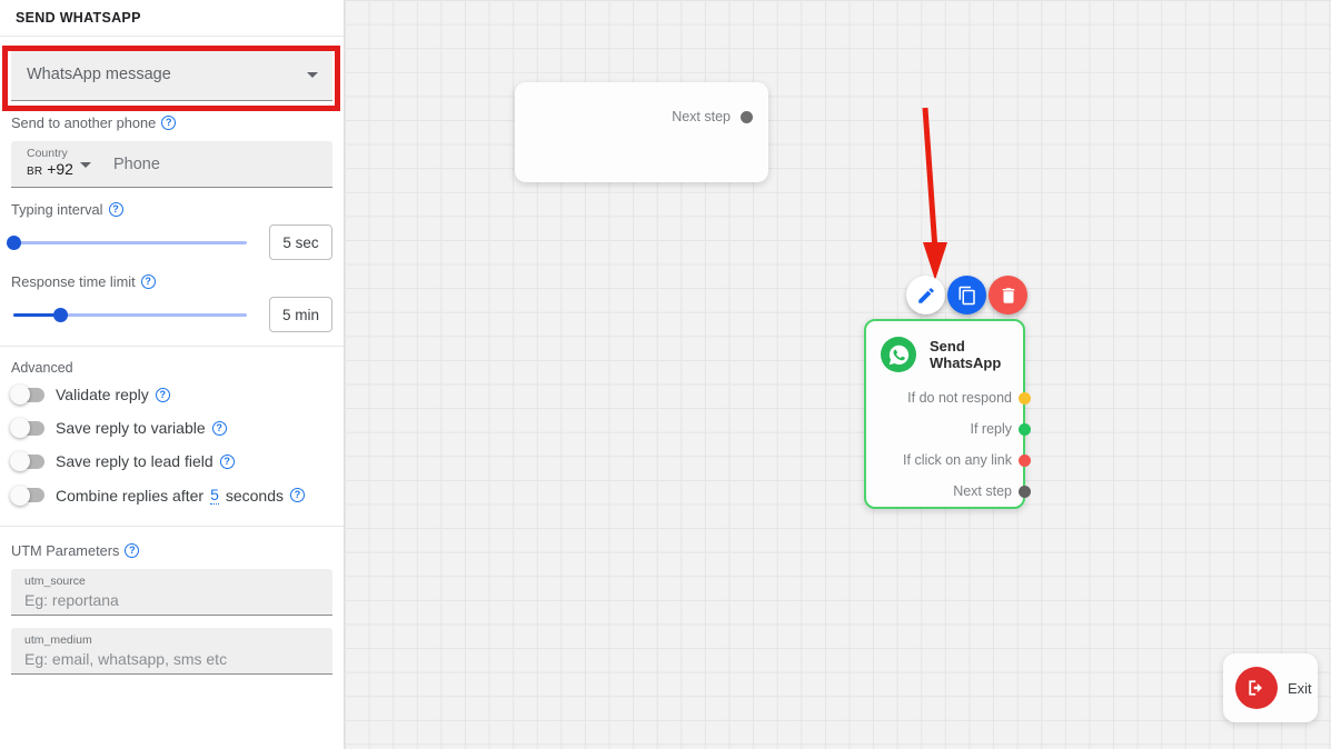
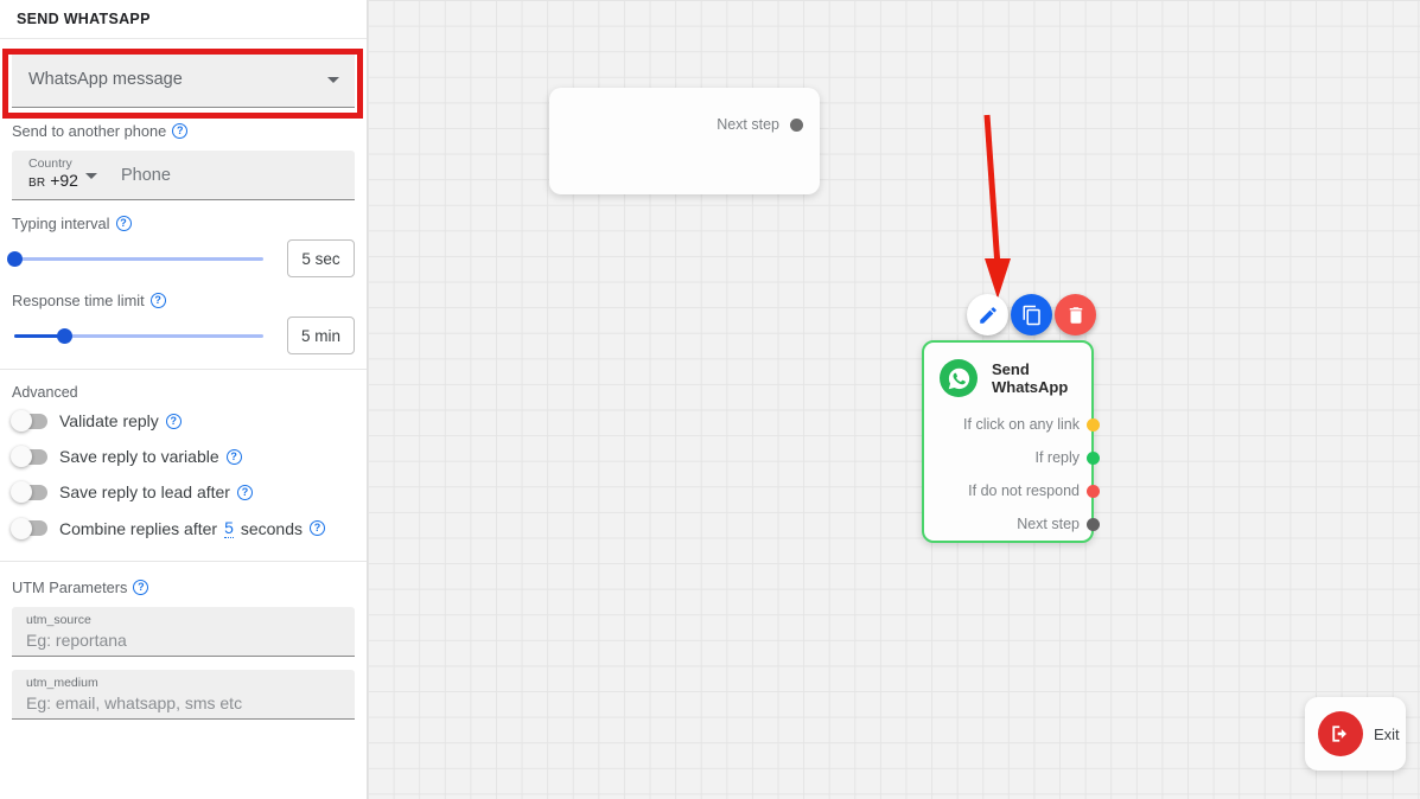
  SEND WHATSAPP
  WhatsApp message
  Send to another phone
  ?
  Country
  BR +92
  Phone
  Typing interval
  ?
  5 sec
  Response time limit
  ?
  5 min
  Advanced
  Validate reply
  ?
  Save reply to variable
  ?
- Save reply to lead field
+ Save reply to lead after
  ?
  Combine replies after
  5
  seconds
  ?
  UTM Parameters
  ?
  utm_source
  Eg: reportana
  utm_medium
  Eg: email, whatsapp, sms etc
  Next step
  Send WhatsApp
- If do not respond
+ If click on any link
  If reply
- If click on any link
+ If do not respond
  Next step
  Exit
